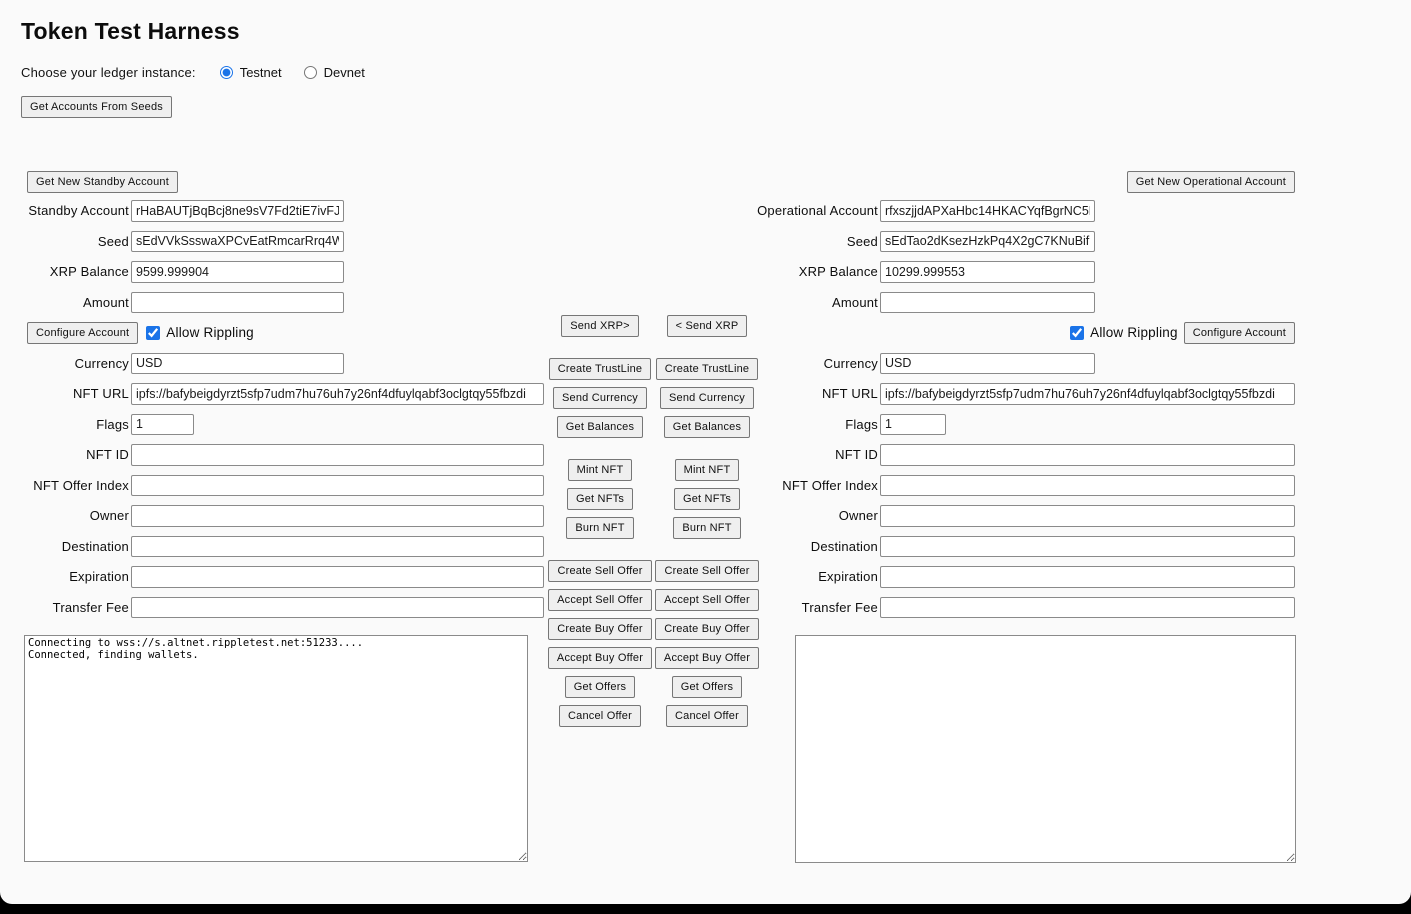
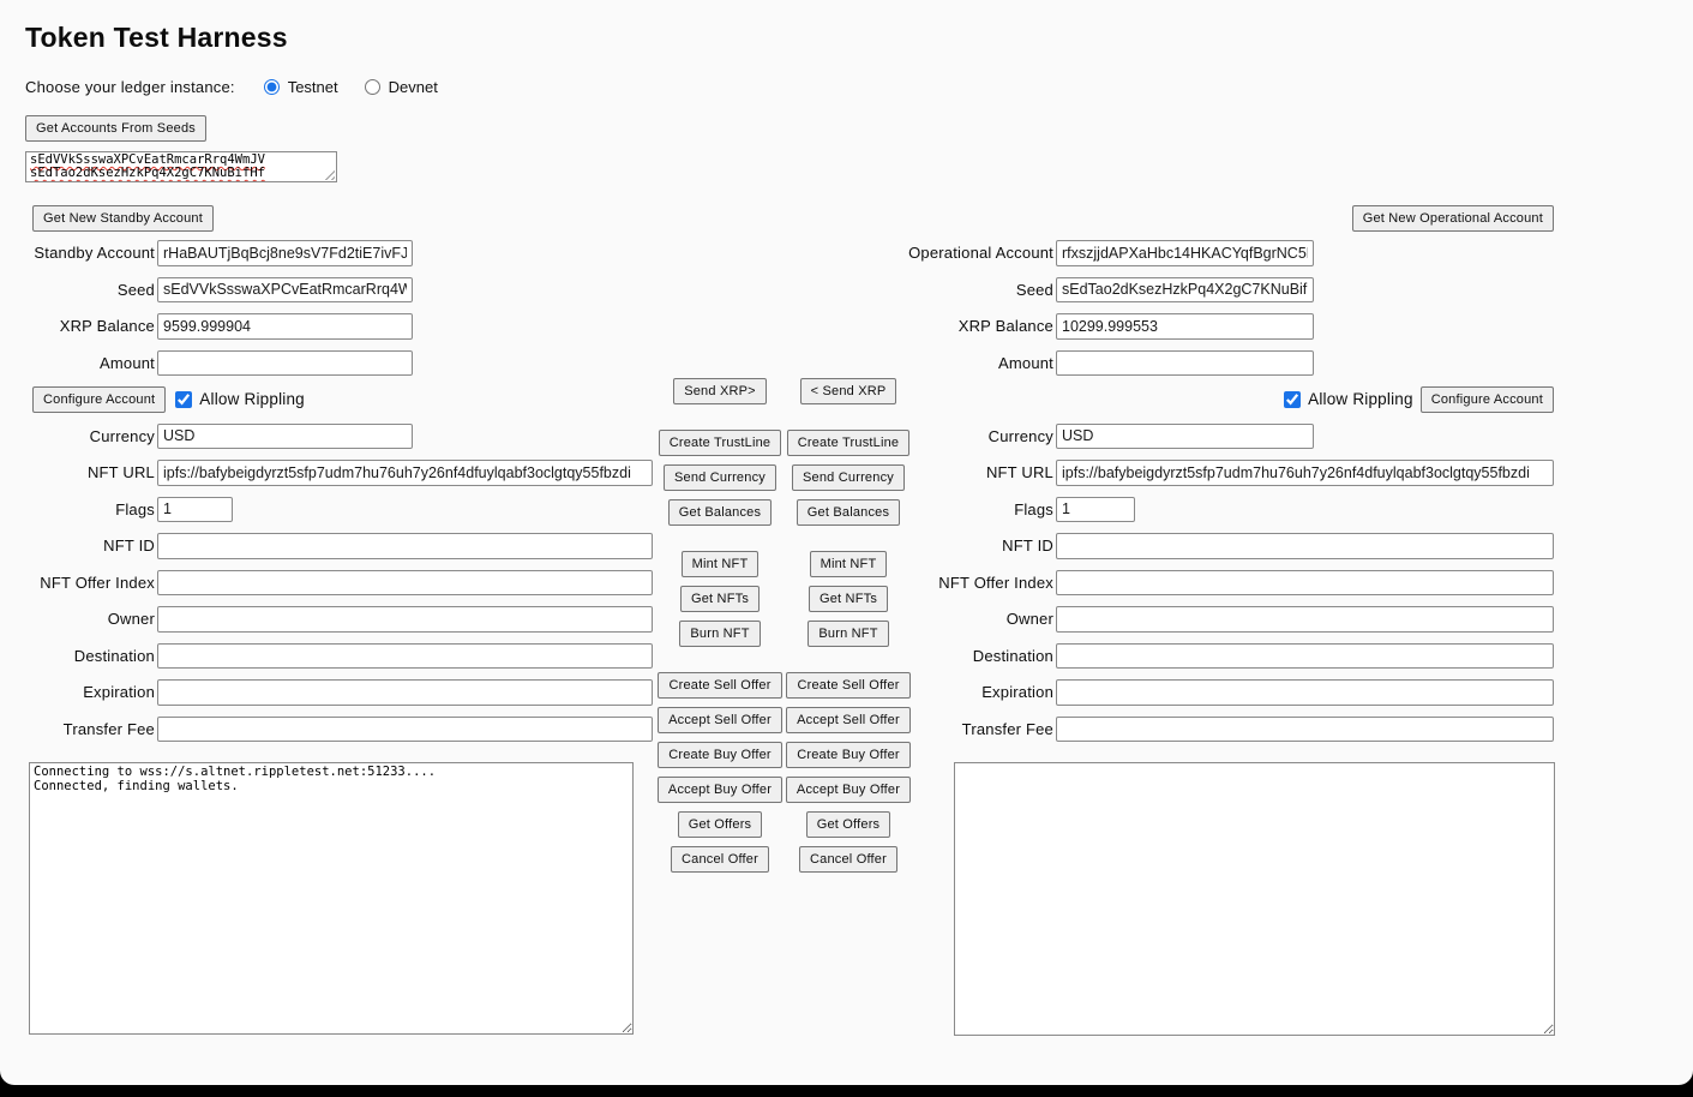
  Token Test Harness
  Choose your ledger instance:
  Testnet
  Devnet
  Get Accounts From Seeds
+ sEdVVkSsswaXPCvEatRmcarRrq4WmJV
+ sEdTao2dKsezHzkPq4X2gC7KNuBifHf
  Get New Standby Account
  Standby Account
  rHaBAUTjBqBcj8ne9sV7Fd2tiE7ivFJ
  Seed
  sEdVVkSsswaXPCvEatRmcarRrq4W
  XRP Balance
  9599.999904
  Amount
  Configure Account
  Allow Rippling
  Currency
  USD
  NFT URL
  ipfs://bafybeigdyrzt5sfp7udm7hu76uh7y26nf4dfuylqabf3oclgtqy55fbzdi
  Flags
  1
  NFT ID
  NFT Offer Index
  Owner
  Destination
  Expiration
  Transfer Fee
  Get New Operational Account
  Operational Account
  rfxszjjdAPXaHbc14HKACYqfBgrNC5
  Seed
  sEdTao2dKsezHzkPq4X2gC7KNuBif
  XRP Balance
  10299.999553
  Amount
  Allow Rippling
  Configure Account
  Currency
  USD
  NFT URL
  ipfs://bafybeigdyrzt5sfp7udm7hu76uh7y26nf4dfuylqabf3oclgtqy55fbzdi
  Flags
  1
  NFT ID
  NFT Offer Index
  Owner
  Destination
  Expiration
  Transfer Fee
  Send XRP>
  Create TrustLine
  Send Currency
  Get Balances
  Mint NFT
  Get NFTs
  Burn NFT
  Create Sell Offer
  Accept Sell Offer
  Create Buy Offer
  Accept Buy Offer
  Get Offers
  Cancel Offer
  < Send XRP
  Create TrustLine
  Send Currency
  Get Balances
  Mint NFT
  Get NFTs
  Burn NFT
  Create Sell Offer
  Accept Sell Offer
  Create Buy Offer
  Accept Buy Offer
  Get Offers
  Cancel Offer
  Connecting to wss://s.altnet.rippletest.net:51233....
  Connected, finding wallets.
